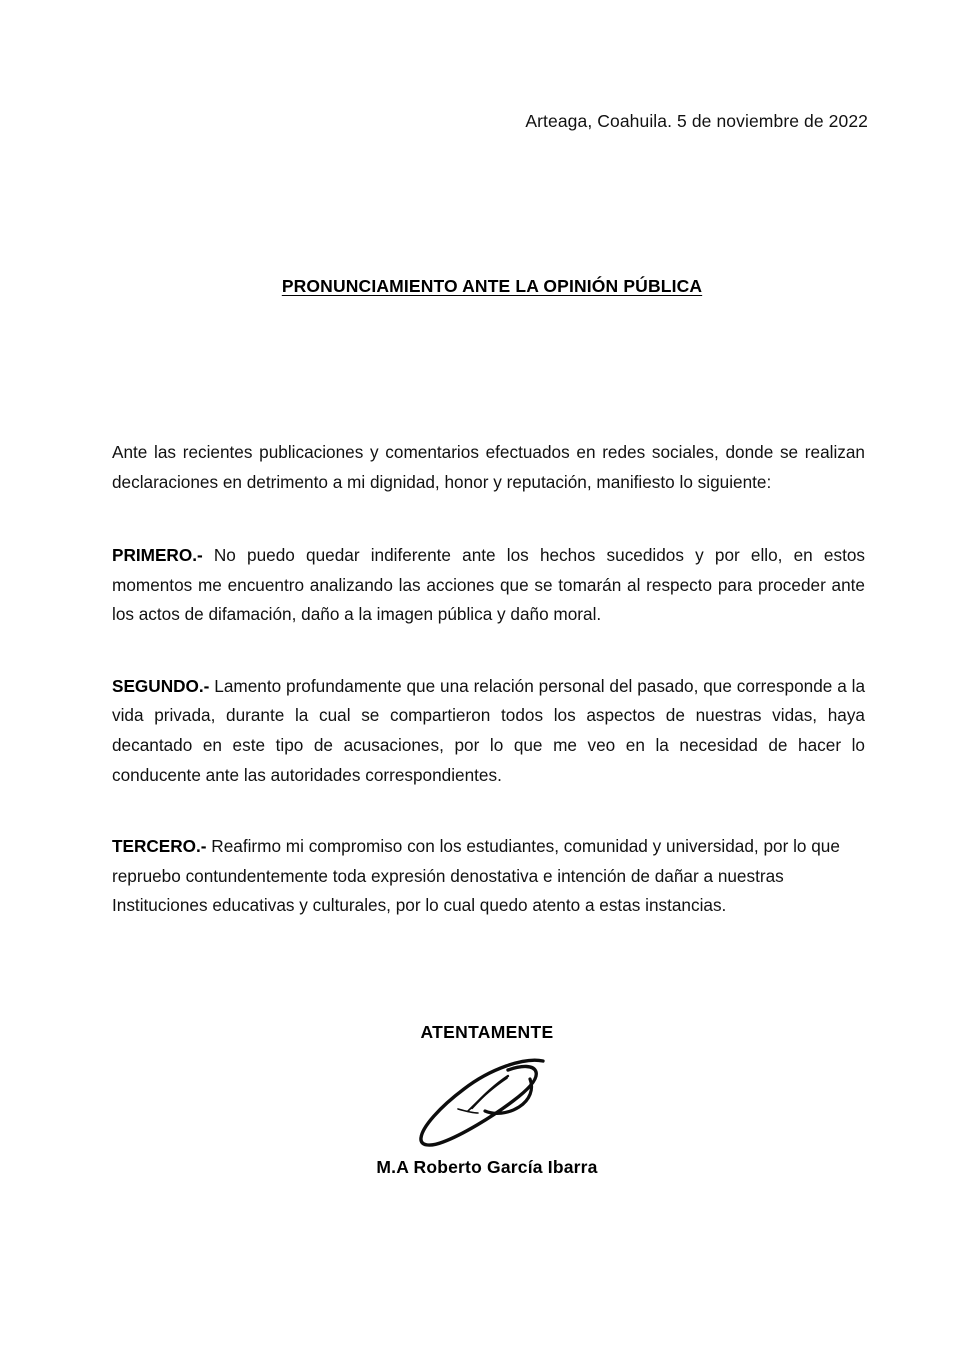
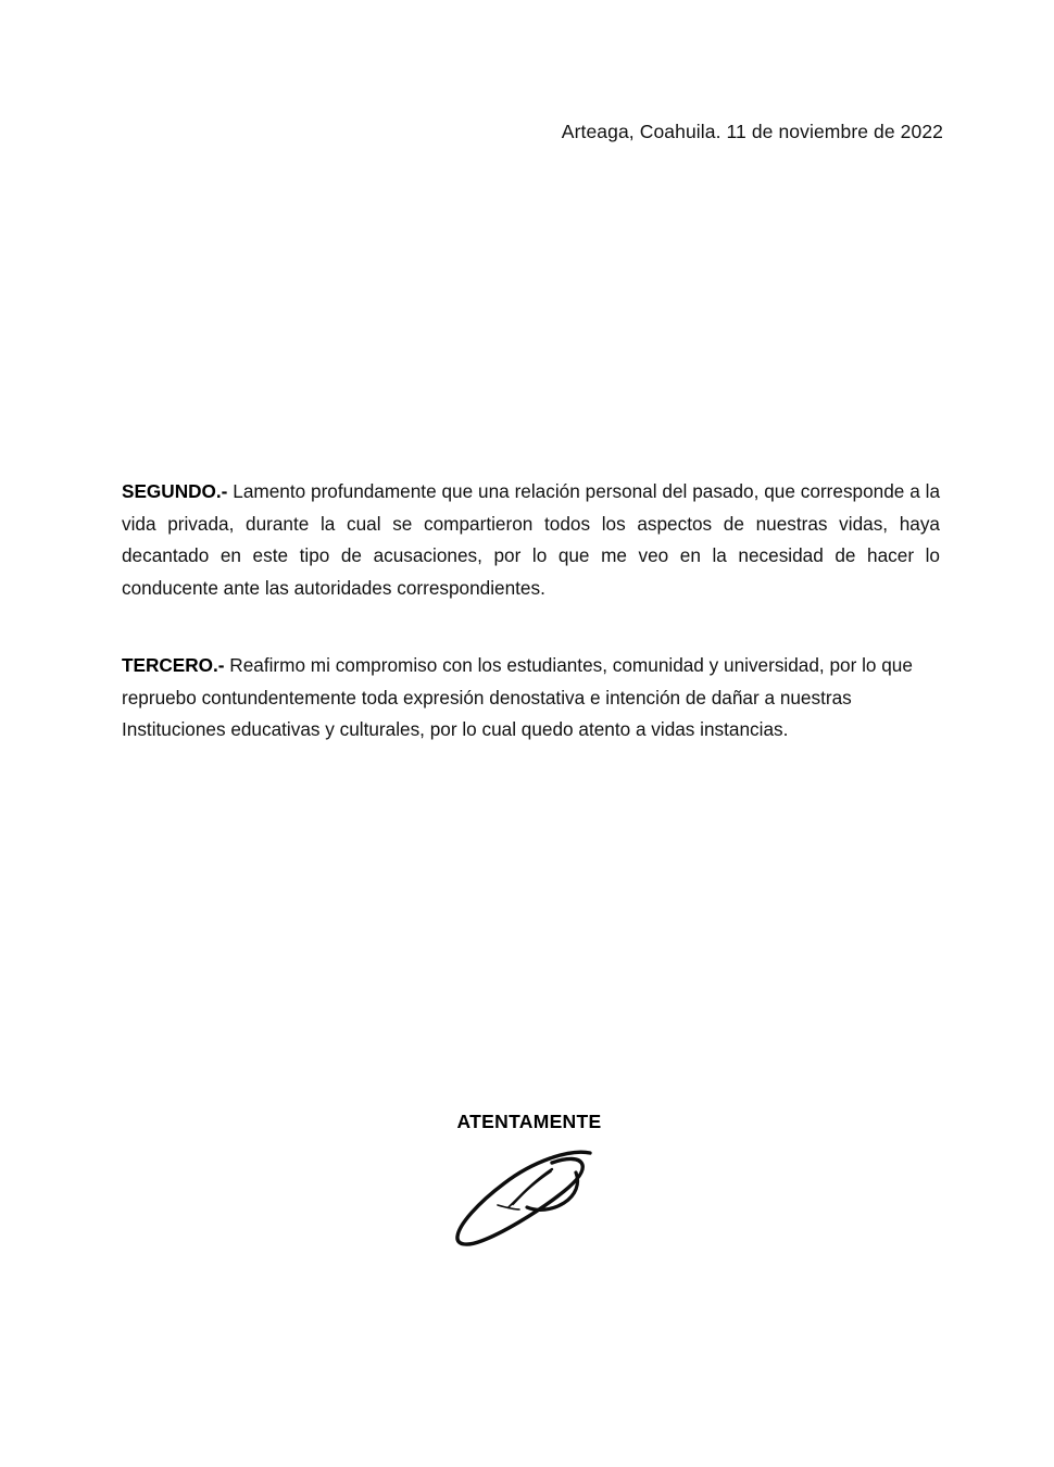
- Arteaga, Coahuila. 5 de noviembre de 2022
+ Arteaga, Coahuila. 11 de noviembre de 2022
- PRONUNCIAMIENTO ANTE LA OPINIÓN PÚBLICA
- Ante las recientes publicaciones y comentarios efectuados en redes sociales, donde se realizan declaraciones en detrimento a mi dignidad, honor y reputación, manifiesto lo siguiente:
- PRIMERO.- No puedo quedar indiferente ante los hechos sucedidos y por ello, en estos momentos me encuentro analizando las acciones que se tomarán al respecto para proceder ante los actos de difamación, daño a la imagen pública y daño moral.
  SEGUNDO.- Lamento profundamente que una relación personal del pasado, que corresponde a la vida privada, durante la cual se compartieron todos los aspectos de nuestras vidas, haya decantado en este tipo de acusaciones, por lo que me veo en la necesidad de hacer lo conducente ante las autoridades correspondientes.
- TERCERO.- Reafirmo mi compromiso con los estudiantes, comunidad y universidad, por lo que repruebo contundentemente toda expresión denostativa e intención de dañar a nuestras Instituciones educativas y culturales, por lo cual quedo atento a estas instancias.
+ TERCERO.- Reafirmo mi compromiso con los estudiantes, comunidad y universidad, por lo que repruebo contundentemente toda expresión denostativa e intención de dañar a nuestras Instituciones educativas y culturales, por lo cual quedo atento a vidas instancias.
  ATENTAMENTE
- M.A Roberto García Ibarra
